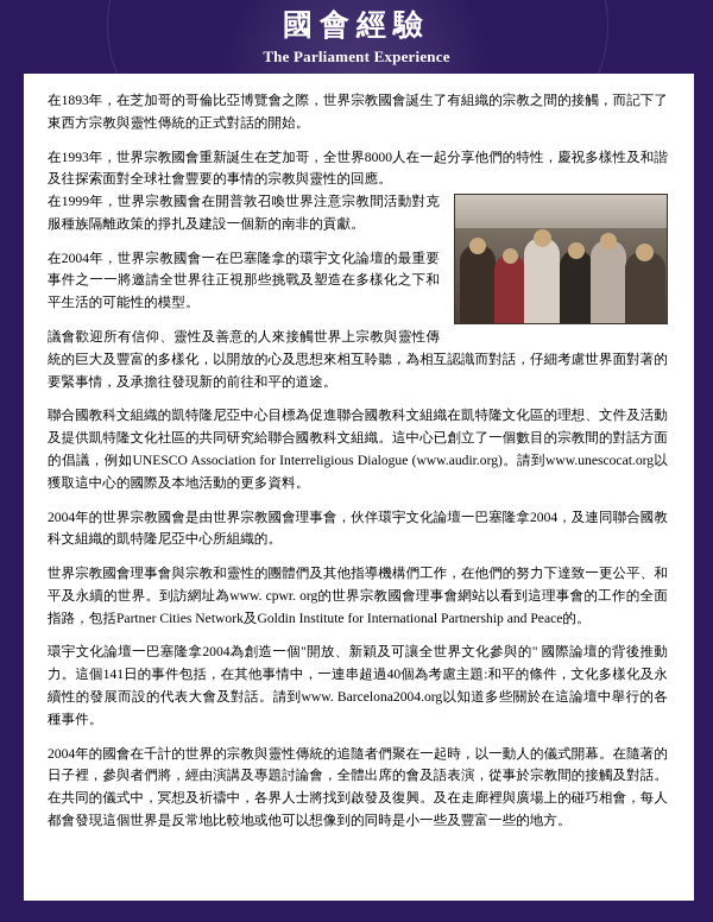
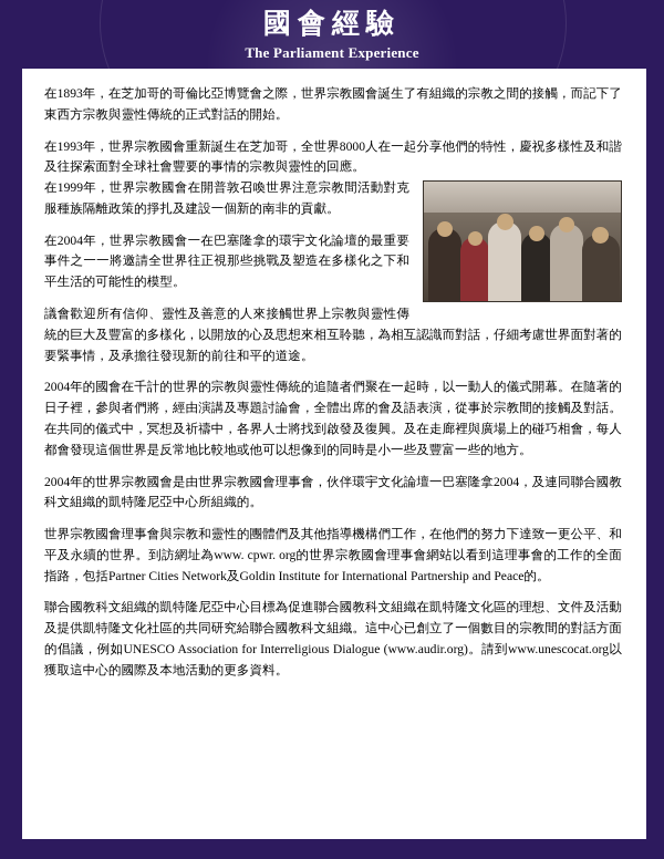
  國會經驗
  The Parliament Experience
  在1893年，在芝加哥的哥倫比亞博覽會之際，世界宗教國會誕生了有組織的宗教之間的接觸，而記下了東西方宗教與靈性傳統的正式對話的開始。
  在1993年，世界宗教國會重新誕生在芝加哥，全世界8000人在一起分享他們的特性，慶祝多樣性及和諧及往探索面對全球社會豐要的事情的宗教與靈性的回應。
  在1999年，世界宗教國會在開普敦召喚世界注意宗教間活動對克服種族隔離政策的掙扎及建設一個新的南非的貢獻。
  在2004年，世界宗教國會一在巴塞隆拿的環宇文化論壇的最重要事件之一一將邀請全世界往正視那些挑戰及塑造在多樣化之下和平生活的可能性的模型。
  議會歡迎所有信仰、靈性及善意的人來接觸世界上宗教與靈性傳統的巨大及豐富的多樣化，以開放的心及思想來相互聆聽，為相互認識而對話，仔細考慮世界面對著的要緊事情，及承擔往發現新的前往和平的道途。
- 聯合國教科文組織的凱特隆尼亞中心目標為促進聯合國教科文組織在凱特隆文化區的理想、文件及活動及提供凱特隆文化社區的共同研究給聯合國教科文組織。這中心已創立了一個數目的宗教間的對話方面的倡議，例如UNESCO Association for Interreligious Dialogue (www.audir.org)。請到www.unescocat.org以獲取這中心的國際及本地活動的更多資料。
+ 2004年的國會在千計的世界的宗教與靈性傳統的追隨者們聚在一起時，以一動人的儀式開幕。在隨著的日子裡，參與者們將，經由演講及專題討論會，全體出席的會及語表演，從事於宗教間的接觸及對話。在共同的儀式中，冥想及祈禱中，各界人士將找到啟發及復興。及在走廊裡與廣場上的碰巧相會，每人都會發現這個世界是反常地比較地或他可以想像到的同時是小一些及豐富一些的地方。
  2004年的世界宗教國會是由世界宗教國會理事會，伙伴環宇文化論壇一巴塞隆拿2004，及連同聯合國教科文組織的凱特隆尼亞中心所組織的。
  世界宗教國會理事會與宗教和靈性的團體們及其他指導機構們工作，在他們的努力下達致一更公平、和平及永續的世界。到訪網址為www. cpwr. org的世界宗教國會理事會網站以看到這理事會的工作的全面指路，包括Partner Cities Network及Goldin Institute for International Partnership and Peace的。
- 環宇文化論壇一巴塞隆拿2004為創造一個"開放、新穎及可讓全世界文化參與的" 國際論壇的背後推動力。這個141日的事件包括，在其他事情中，一連串超過40個為考慮主題:和平的條件，文化多樣化及永續性的發展而設的代表大會及對話。請到www. Barcelona2004.org以知道多些關於在這論壇中舉行的各種事件。
- 2004年的國會在千計的世界的宗教與靈性傳統的追隨者們聚在一起時，以一動人的儀式開幕。在隨著的日子裡，參與者們將，經由演講及專題討論會，全體出席的會及語表演，從事於宗教間的接觸及對話。在共同的儀式中，冥想及祈禱中，各界人士將找到啟發及復興。及在走廊裡與廣場上的碰巧相會，每人都會發現這個世界是反常地比較地或他可以想像到的同時是小一些及豐富一些的地方。
+ 聯合國教科文組織的凱特隆尼亞中心目標為促進聯合國教科文組織在凱特隆文化區的理想、文件及活動及提供凱特隆文化社區的共同研究給聯合國教科文組織。這中心已創立了一個數目的宗教間的對話方面的倡議，例如UNESCO Association for Interreligious Dialogue (www.audir.org)。請到www.unescocat.org以獲取這中心的國際及本地活動的更多資料。
